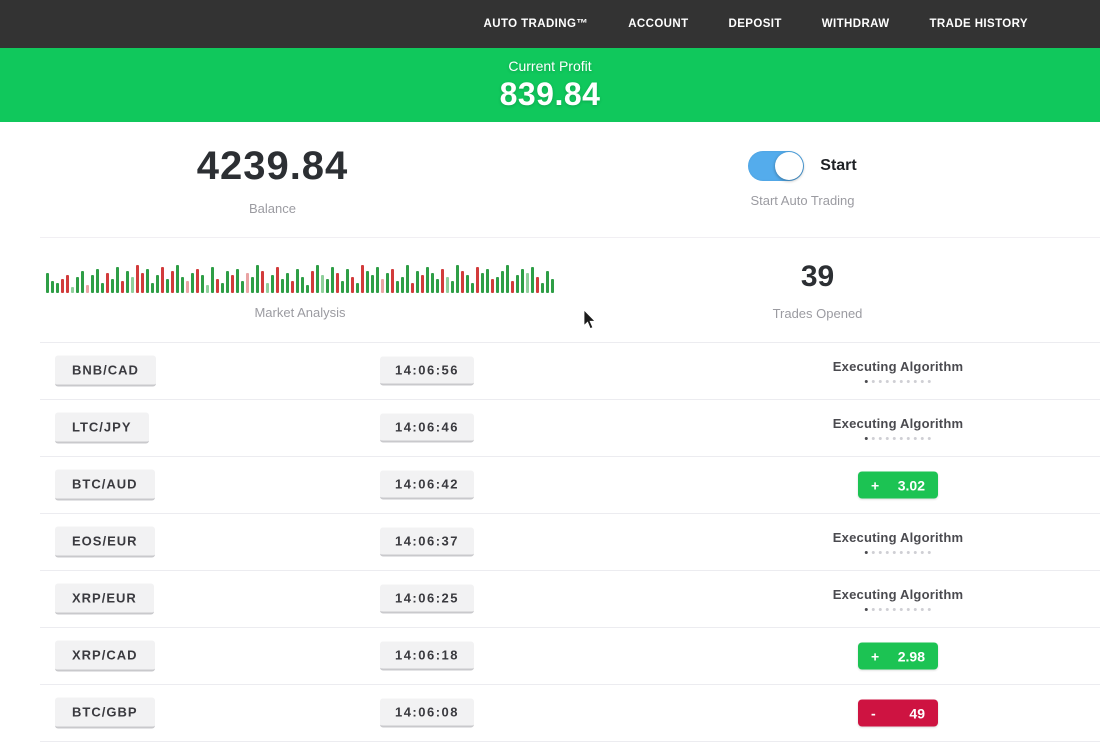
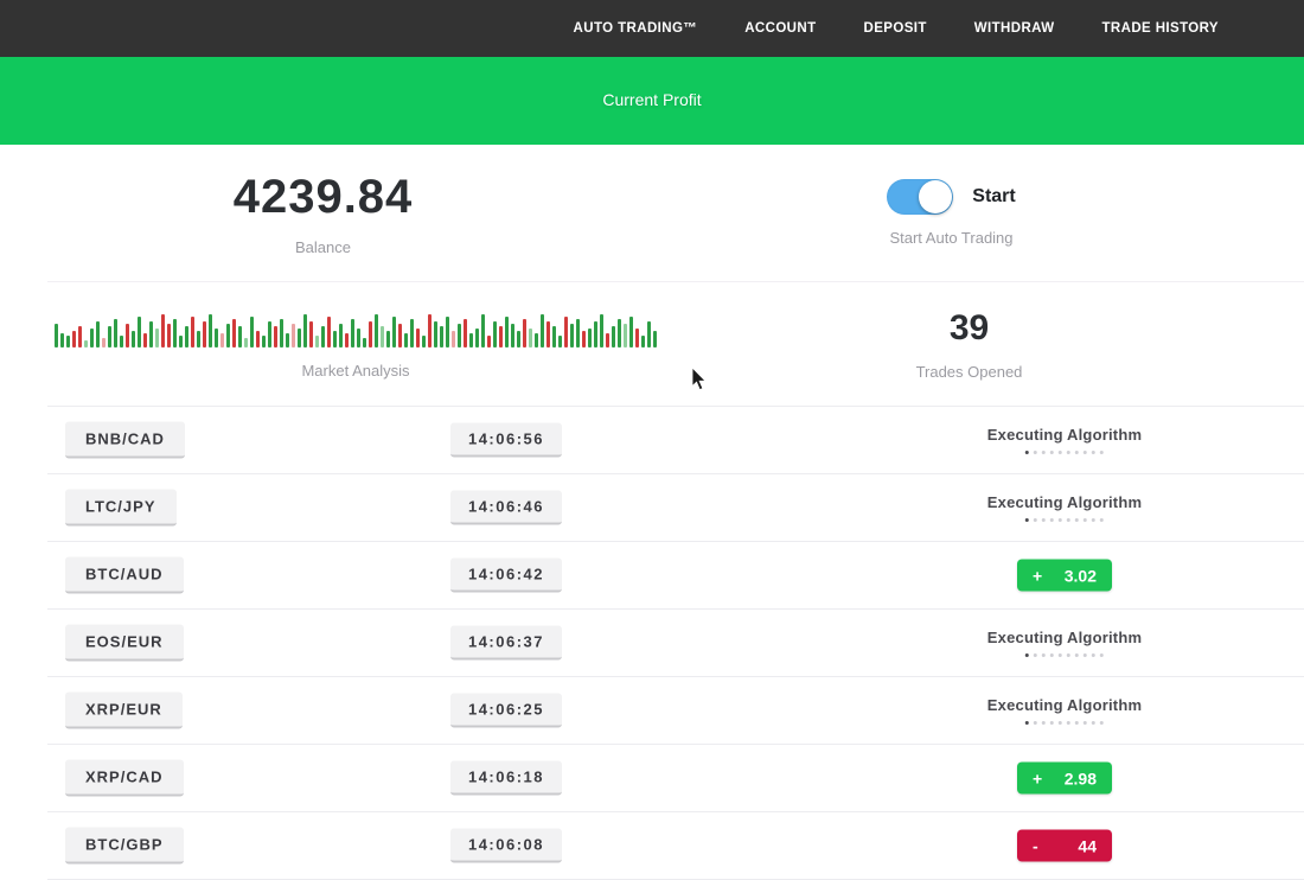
  AUTO TRADING™
  ACCOUNT
  DEPOSIT
  WITHDRAW
  TRADE HISTORY
  Current Profit
- 839.84
  4239.84
  Balance
  Start
  Start Auto Trading
  Market Analysis
  39
  Trades Opened
  BNB/CAD
  14:06:56
  Executing Algorithm
  LTC/JPY
  14:06:46
  Executing Algorithm
  BTC/AUD
  14:06:42
  +
  3.02
  EOS/EUR
  14:06:37
  Executing Algorithm
  XRP/EUR
  14:06:25
  Executing Algorithm
  XRP/CAD
  14:06:18
  +
  2.98
  BTC/GBP
  14:06:08
  -
- 49
+ 44
